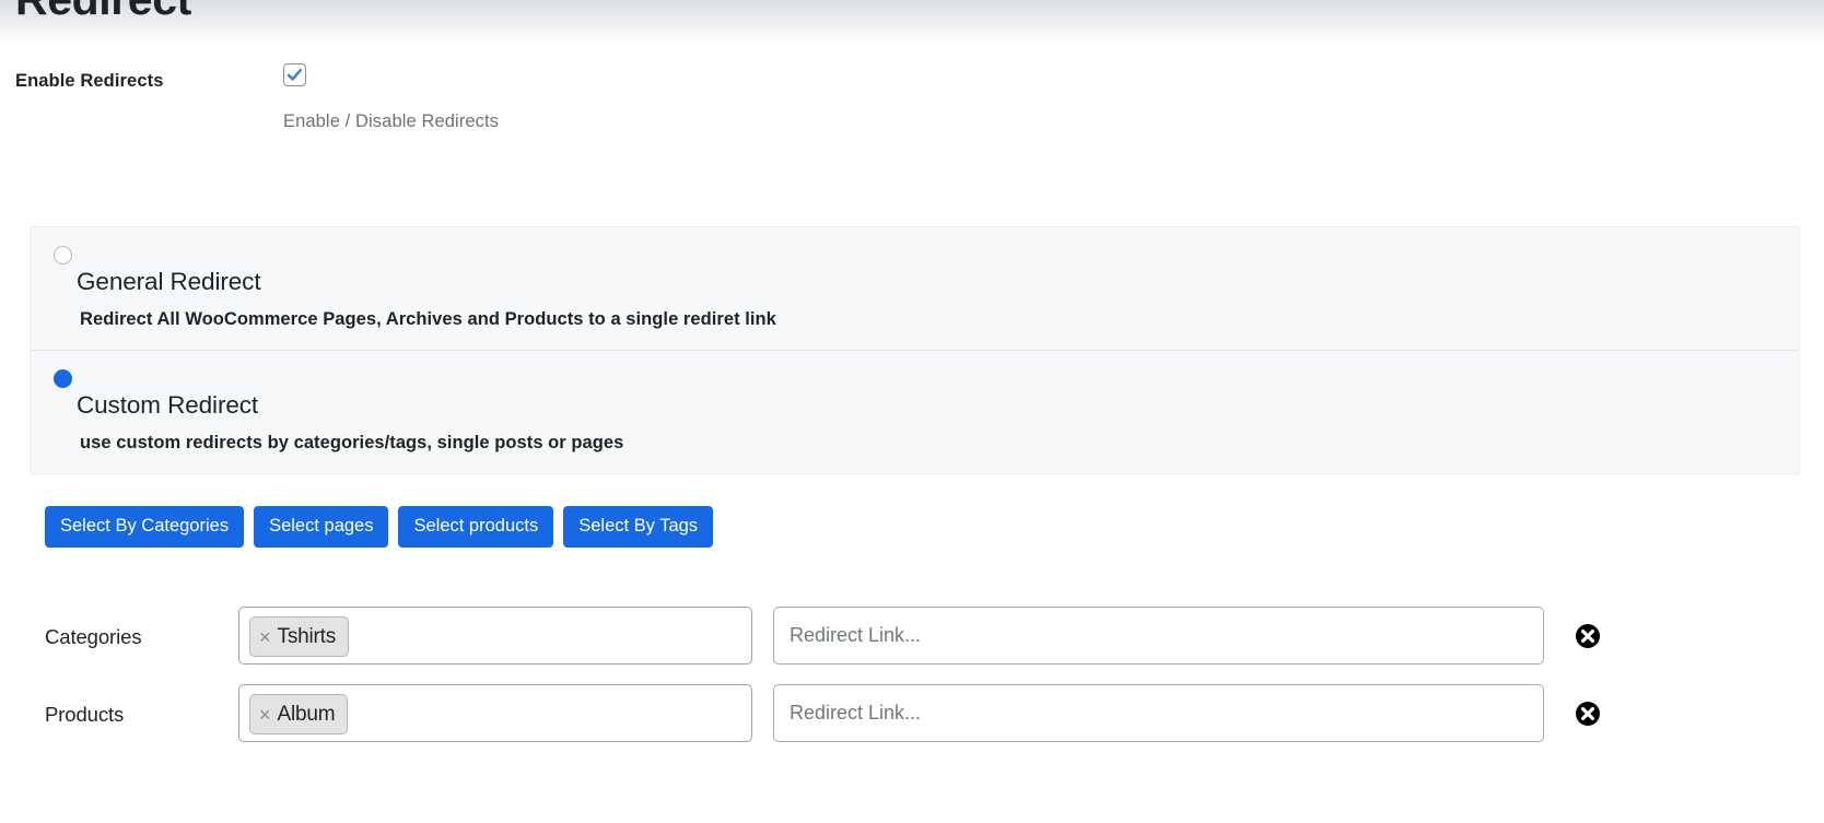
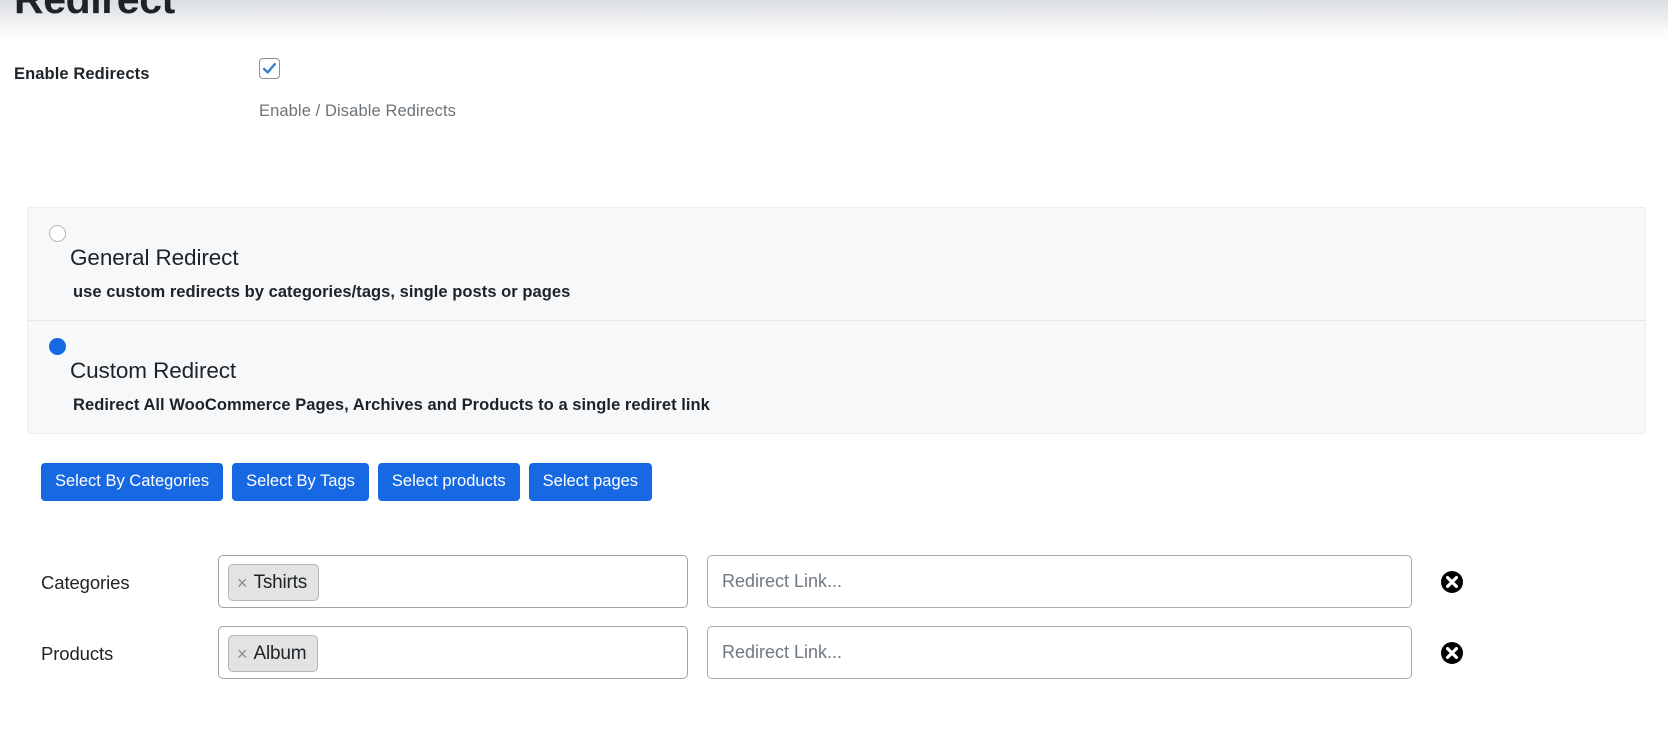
  Enable Redirects
  Enable / Disable Redirects
  General Redirect
- Redirect All WooCommerce Pages, Archives and Products to a single rediret link
+ use custom redirects by categories/tags, single posts or pages
  Custom Redirect
- use custom redirects by categories/tags, single posts or pages
+ Redirect All WooCommerce Pages, Archives and Products to a single rediret link
  Select By Categories
- Select pages
+ Select By Tags
  Select products
- Select By Tags
+ Select pages
  Categories
  ×
  Tshirts
  Redirect Link...
  Products
  ×
  Album
  Redirect Link...
